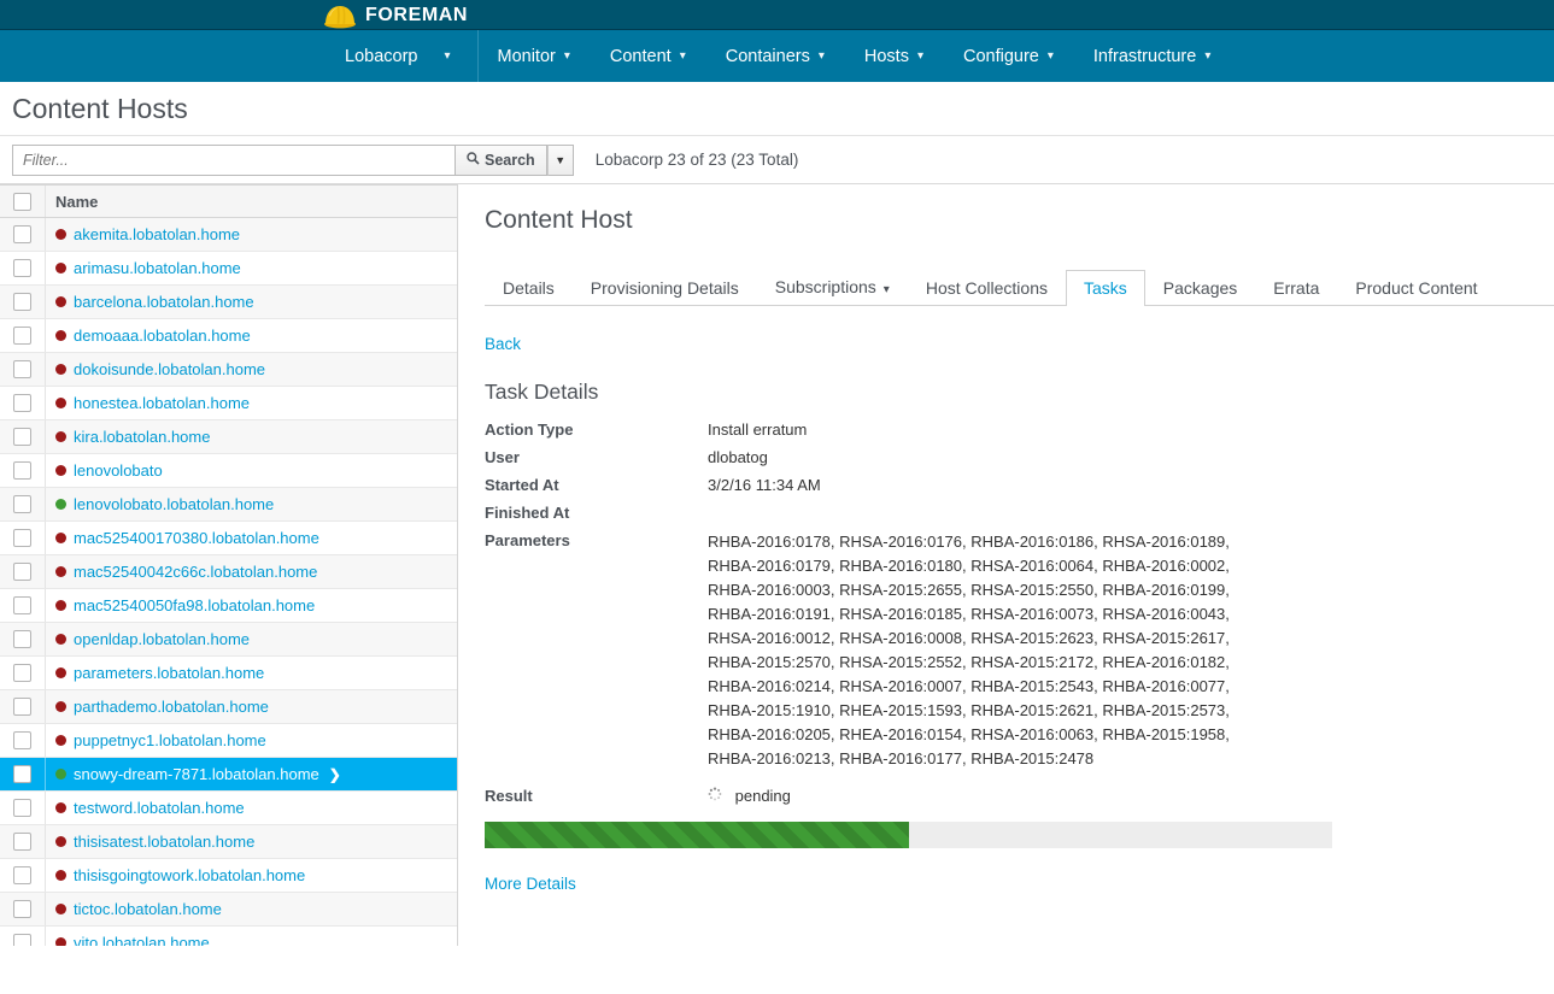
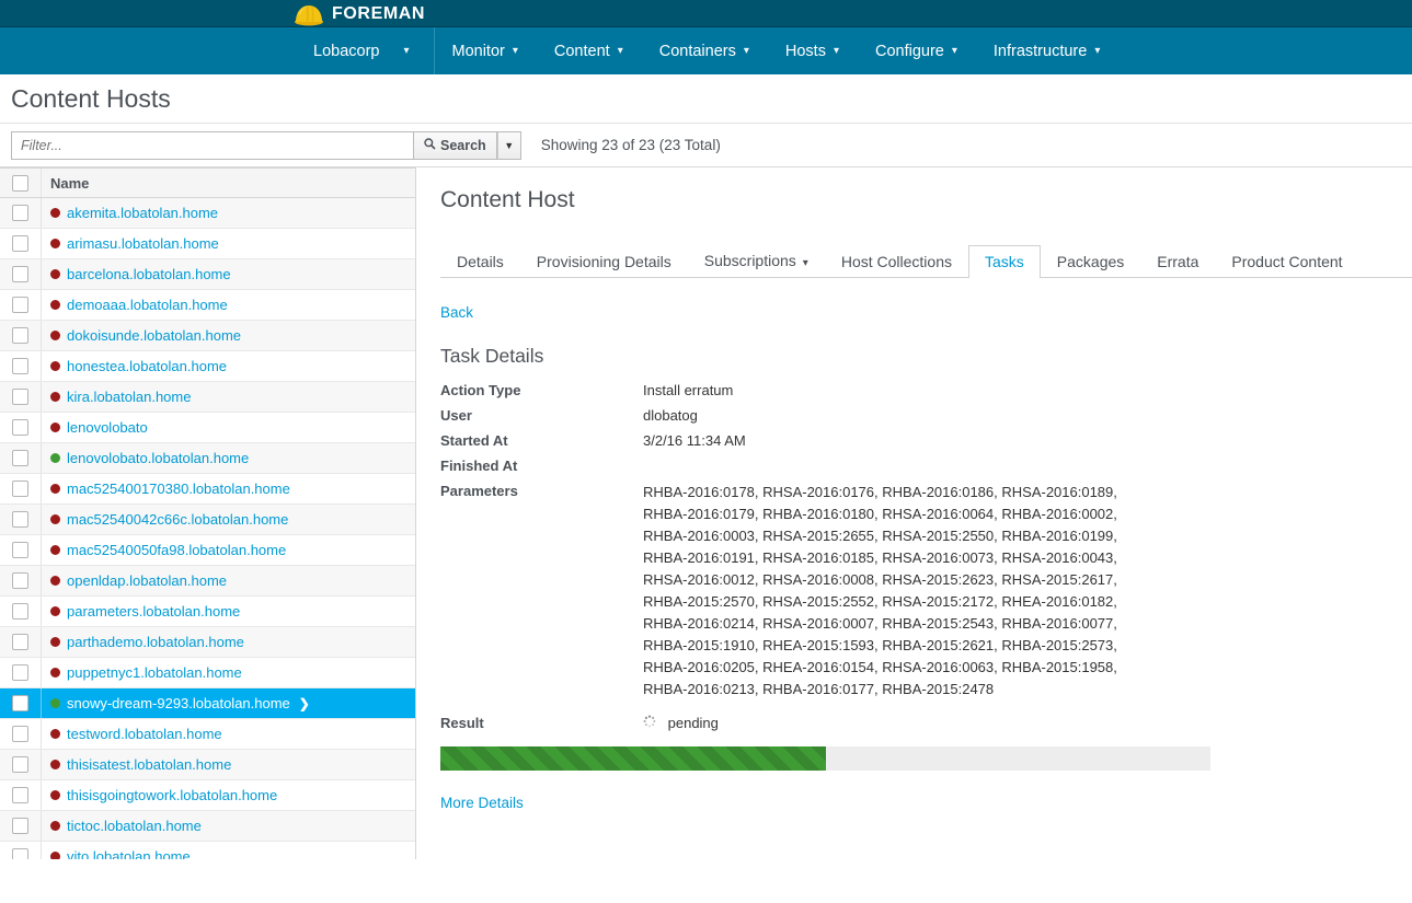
  FOREMAN
  Lobacorp
  ▾
  Monitor
  ▾
  Content
  ▾
  Containers
  ▾
  Hosts
  ▾
  Configure
  ▾
  Infrastructure
  ▾
  Content Hosts
  Filter...
  Search
  ▼
- Lobacorp 23 of 23 (23 Total)
+ Showing 23 of 23 (23 Total)
  Name
  akemita.lobatolan.home
  arimasu.lobatolan.home
  barcelona.lobatolan.home
  demoaaa.lobatolan.home
  dokoisunde.lobatolan.home
  honestea.lobatolan.home
  kira.lobatolan.home
  lenovolobato
  lenovolobato.lobatolan.home
  mac525400170380.lobatolan.home
  mac52540042c66c.lobatolan.home
  mac52540050fa98.lobatolan.home
  openldap.lobatolan.home
  parameters.lobatolan.home
  parthademo.lobatolan.home
  puppetnyc1.lobatolan.home
- snowy-dream-7871.lobatolan.home
+ snowy-dream-9293.lobatolan.home
  ❯
  testword.lobatolan.home
  thisisatest.lobatolan.home
  thisisgoingtowork.lobatolan.home
  tictoc.lobatolan.home
  vito.lobatolan.home
  Content Host
  Details
  Provisioning Details
  Subscriptions ▾
  Host Collections
  Tasks
  Packages
  Errata
  Product Content
  Back
  Task Details
  Action Type
  Install erratum
  User
  dlobatog
  Started At
  3/2/16 11:34 AM
  Finished At
  Parameters
  RHBA-2016:0178, RHSA-2016:0176, RHBA-2016:0186, RHSA-2016:0189,
  RHBA-2016:0179, RHBA-2016:0180, RHSA-2016:0064, RHBA-2016:0002,
  RHBA-2016:0003, RHSA-2015:2655, RHSA-2015:2550, RHBA-2016:0199,
  RHBA-2016:0191, RHSA-2016:0185, RHSA-2016:0073, RHSA-2016:0043,
  RHSA-2016:0012, RHSA-2016:0008, RHSA-2015:2623, RHSA-2015:2617,
  RHBA-2015:2570, RHSA-2015:2552, RHSA-2015:2172, RHEA-2016:0182,
  RHBA-2016:0214, RHSA-2016:0007, RHBA-2015:2543, RHBA-2016:0077,
  RHBA-2015:1910, RHEA-2015:1593, RHBA-2015:2621, RHBA-2015:2573,
  RHBA-2016:0205, RHEA-2016:0154, RHSA-2016:0063, RHBA-2015:1958,
  RHBA-2016:0213, RHBA-2016:0177, RHBA-2015:2478
  Result
  pending
  More Details
